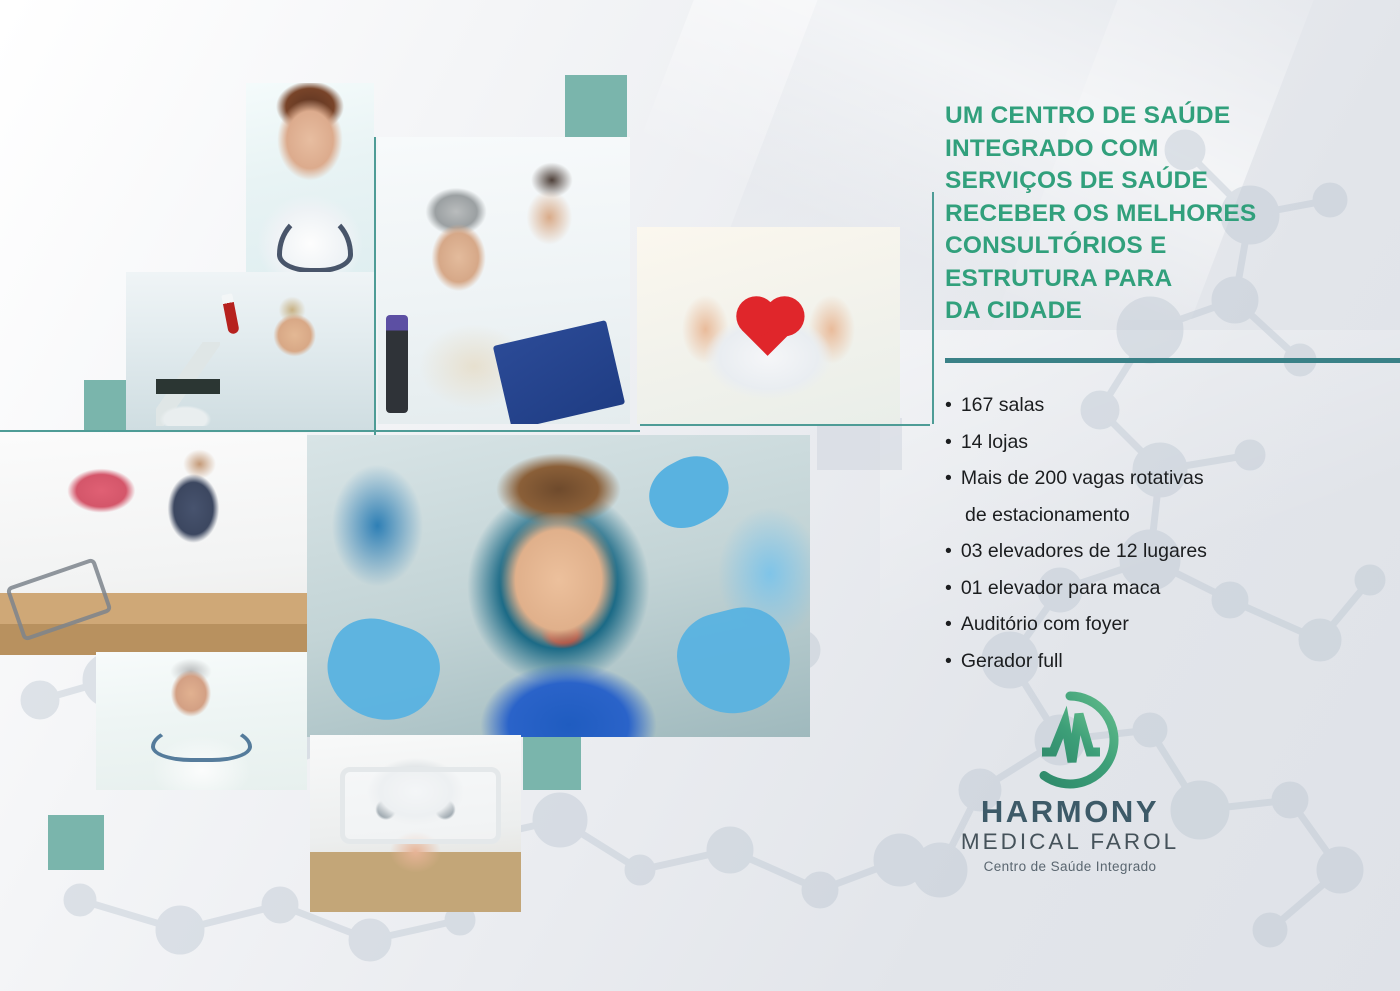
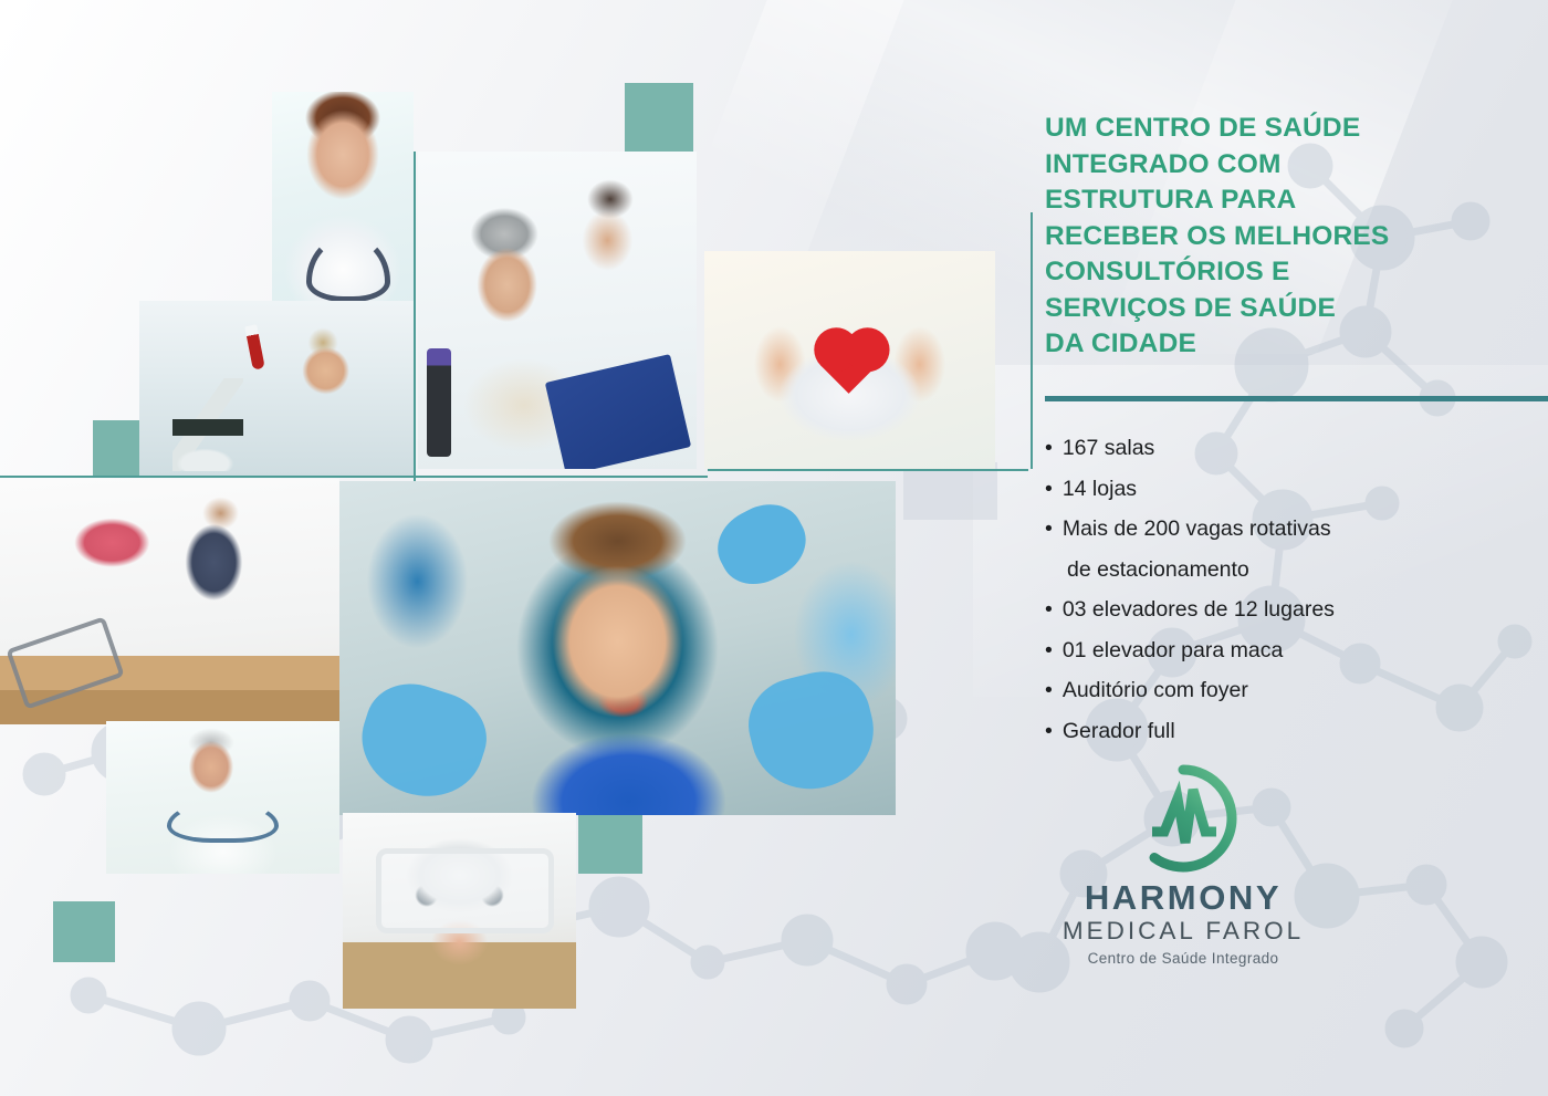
  UM CENTRO DE SAÚDE
  INTEGRADO COM
- SERVIÇOS DE SAÚDE
+ ESTRUTURA PARA
  RECEBER OS MELHORES
  CONSULTÓRIOS E
- ESTRUTURA PARA
+ SERVIÇOS DE SAÚDE
  DA CIDADE
  •
  167 salas
  •
  14 lojas
  •
  Mais de 200 vagas rotativas
  de estacionamento
  •
  03 elevadores de 12 lugares
  •
  01 elevador para maca
  •
  Auditório com foyer
  •
  Gerador full
  HARMONY
  MEDICAL FAROL
  Centro de Saúde Integrado
